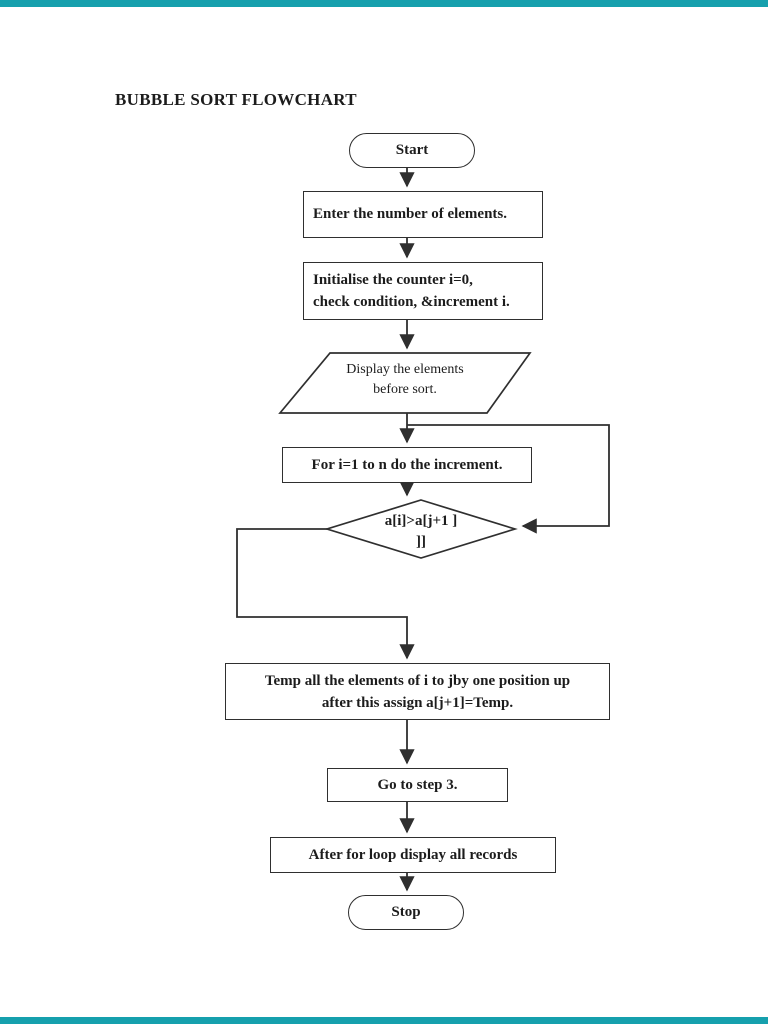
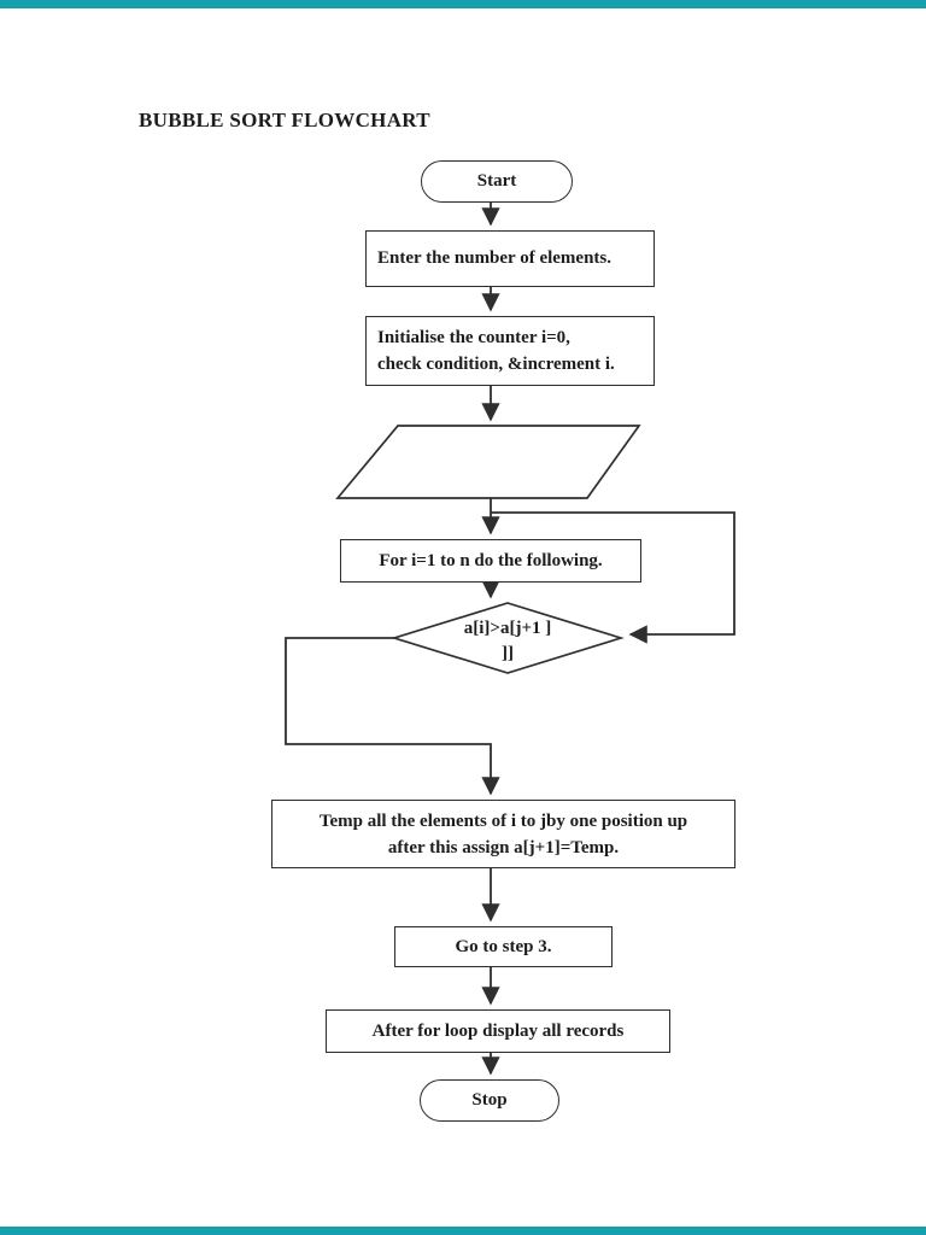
  BUBBLE SORT FLOWCHART
  Start
  Enter the number of elements.
  Initialise the counter i=0,
  check condition, &increment i.
- Display the elements
- before sort.
- For i=1 to n do the increment.
+ For i=1 to n do the following.
  a[i]>a[j+1 ]
  ]]
  Temp all the elements of i to jby one position up
  after this assign a[j+1]=Temp.
  Go to step 3.
  After for loop display all records
  Stop
